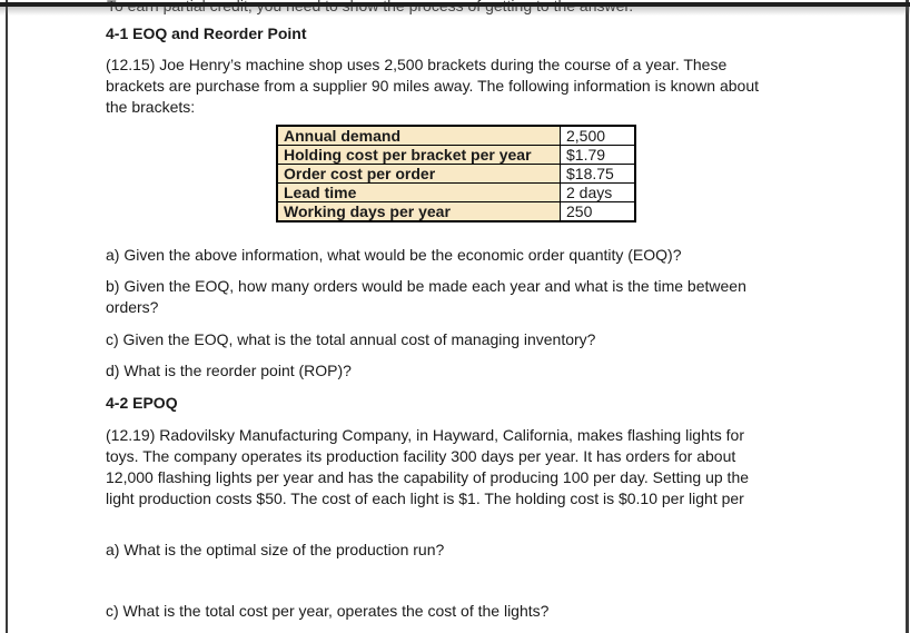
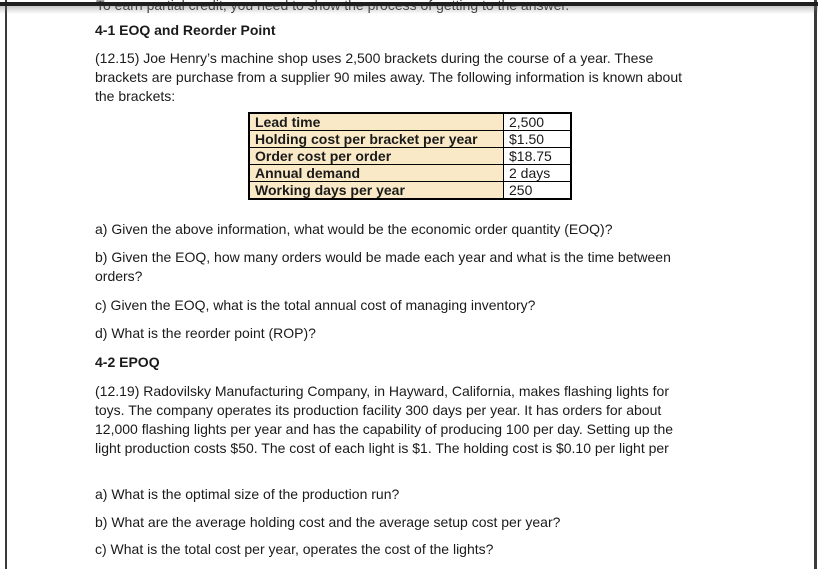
  4-1 EOQ and Reorder Point
  (12.15) Joe Henry’s machine shop uses 2,500 brackets during the course of a year. These
  brackets are purchase from a supplier 90 miles away. The following information is known about
  the brackets:
- Annual demand	2,500
+ Lead time	2,500
- Holding cost per bracket per year	$1.79
+ Holding cost per bracket per year	$1.50
  Order cost per order	$18.75
- Lead time	2 days
+ Annual demand	2 days
  Working days per year	250
  a) Given the above information, what would be the economic order quantity (EOQ)?
  b) Given the EOQ, how many orders would be made each year and what is the time between
  orders?
  c) Given the EOQ, what is the total annual cost of managing inventory?
  d) What is the reorder point (ROP)?
  4-2 EPOQ
  (12.19) Radovilsky Manufacturing Company, in Hayward, California, makes flashing lights for
  toys. The company operates its production facility 300 days per year. It has orders for about
  12,000 flashing lights per year and has the capability of producing 100 per day. Setting up the
  light production costs $50. The cost of each light is $1. The holding cost is $0.10 per light per
  a) What is the optimal size of the production run?
+ b) What are the average holding cost and the average setup cost per year?
  c) What is the total cost per year, operates the cost of the lights?
